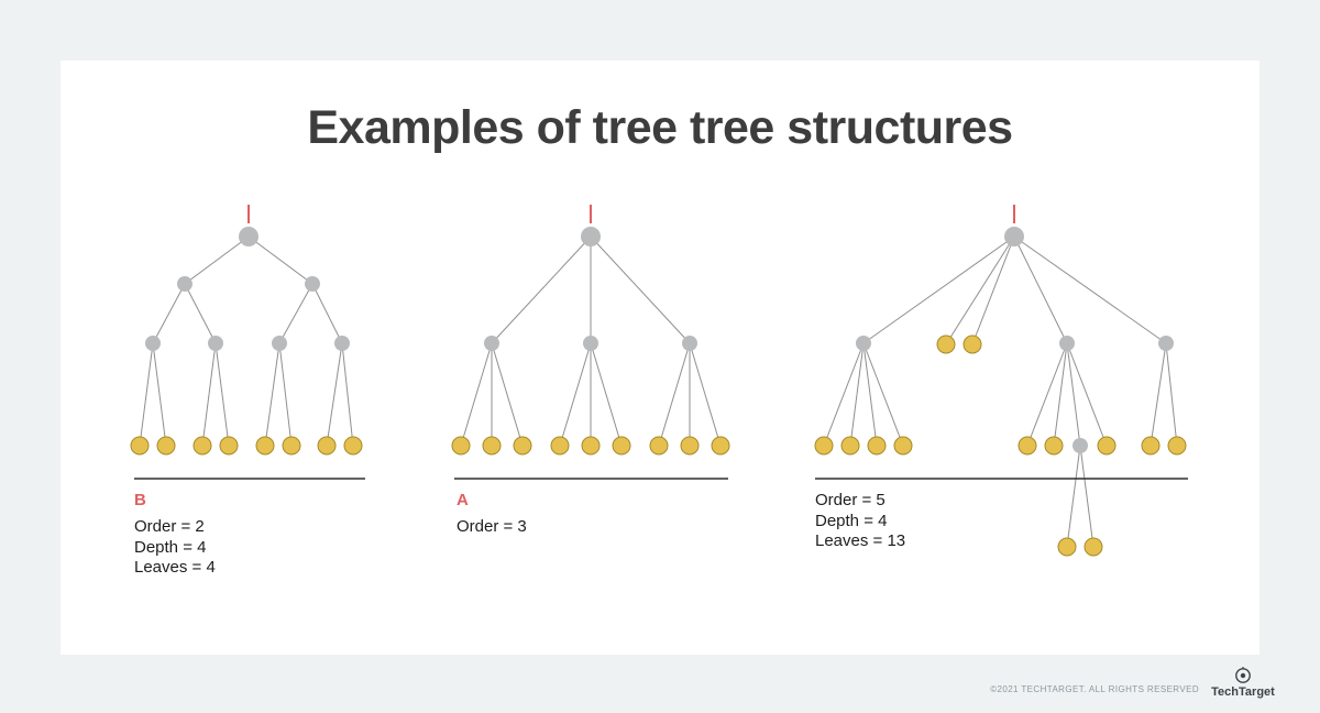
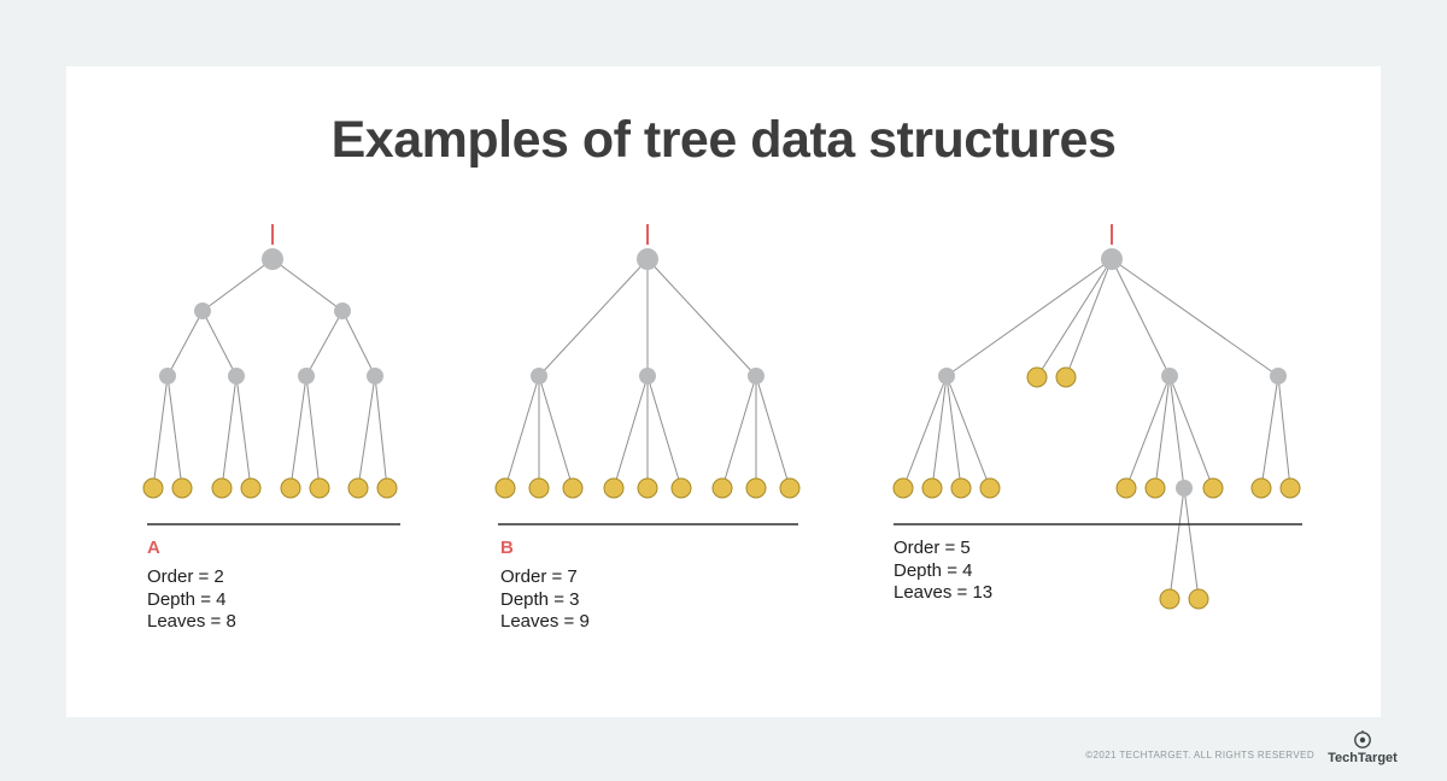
- Examples of tree tree structures
+ Examples of tree data structures
- B
+ A
  Order = 2
  Depth = 4
- Leaves = 4
+ Leaves = 8
- A
+ B
- Order = 3
+ Order = 7
+ Depth = 3
+ Leaves = 9
  Order = 5
  Depth = 4
  Leaves = 13
  ©2021 TECHTARGET. ALL RIGHTS RESERVED
  TechTarget
